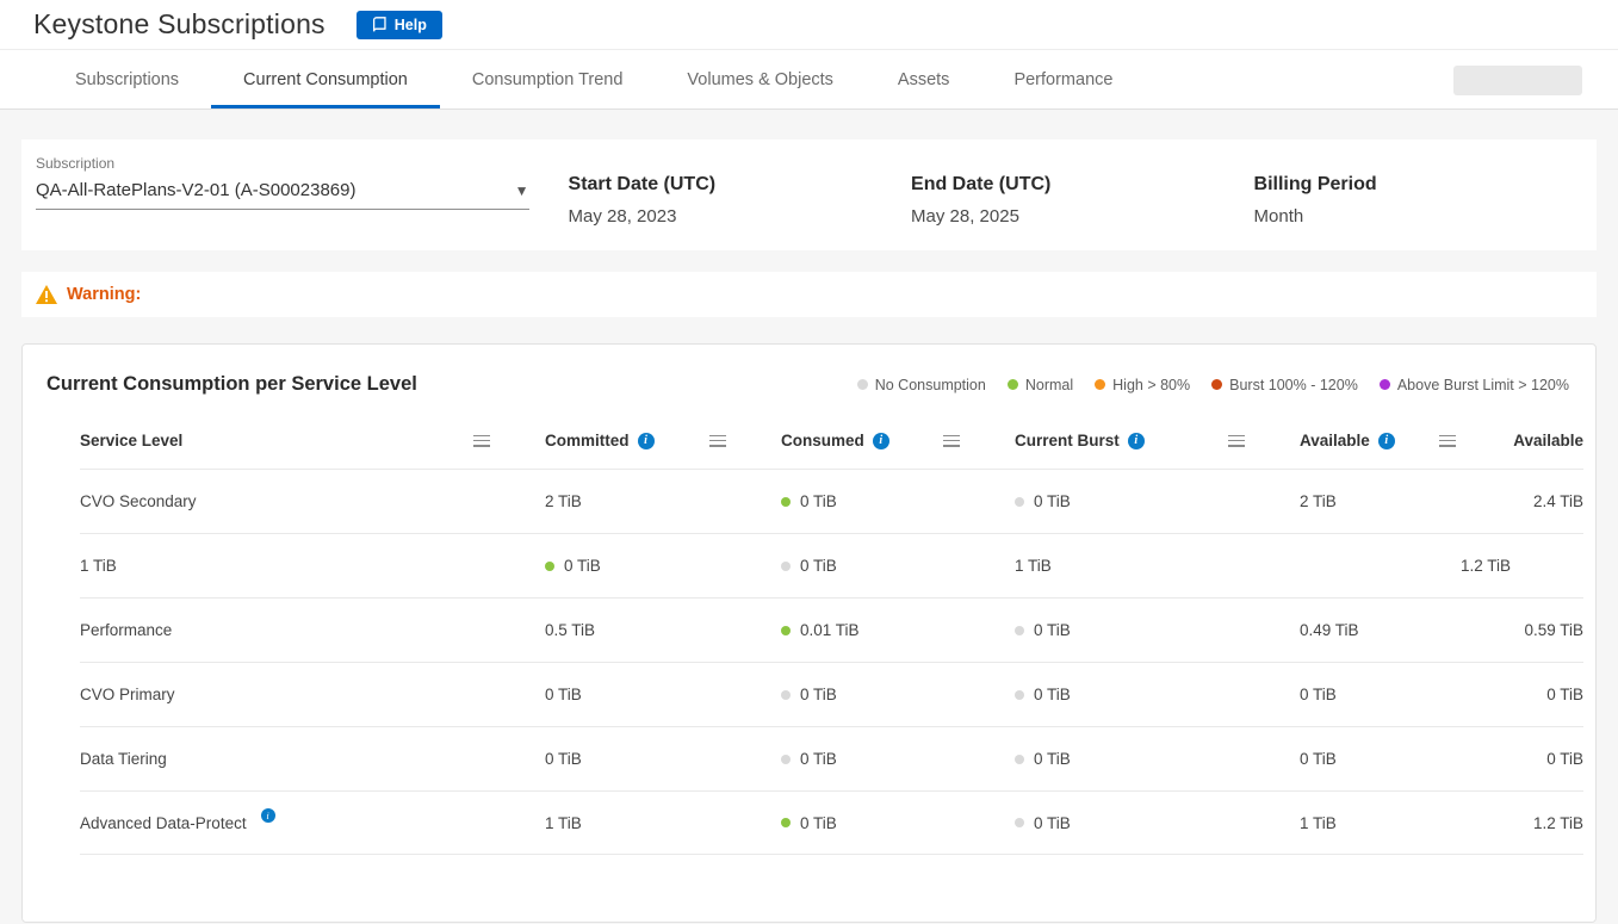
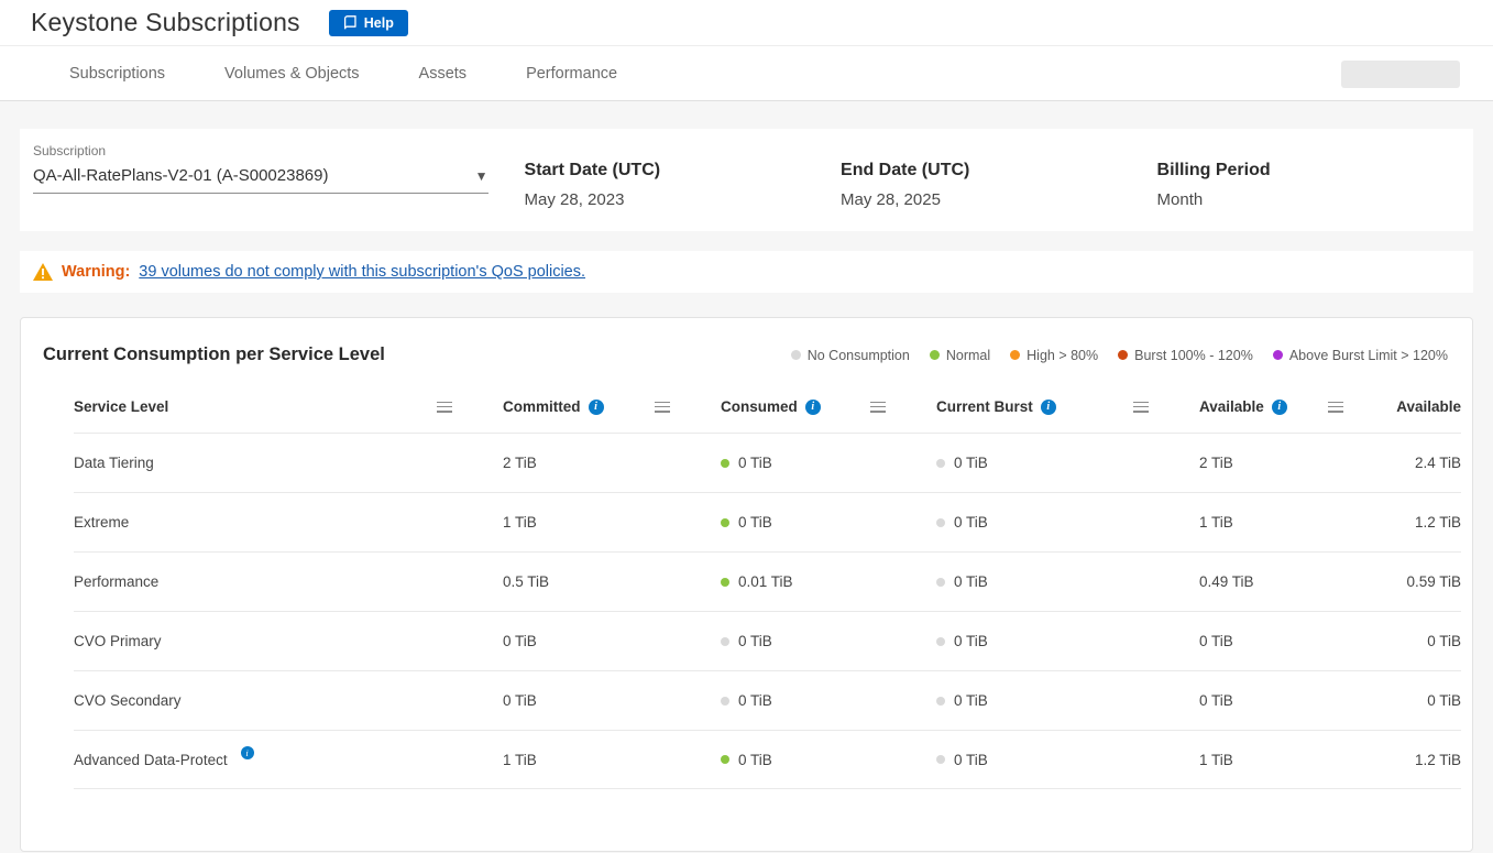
  Keystone Subscriptions
  Help
  Subscriptions
- Current Consumption
- Consumption Trend
  Volumes & Objects
  Assets
  Performance
  Subscription
  QA-All-RatePlans-V2-01 (A-S00023869)
  ▼
  Start Date (UTC)
  May 28, 2023
  End Date (UTC)
  May 28, 2025
  Billing Period
  Month
  Warning:
+ 39 volumes do not comply with this subscription's QoS policies.
  Current Consumption per Service Level
  No Consumption
  Normal
  High > 80%
  Burst 100% - 120%
  Above Burst Limit > 120%
  Service Level
  Committed
  i
  Consumed
  i
  Current Burst
  i
  Available
  i
  Available
- CVO Secondary
+ Data Tiering
  2 TiB
  0 TiB
  0 TiB
  2 TiB
  2.4 TiB
+ Extreme
  1 TiB
  0 TiB
  0 TiB
  1 TiB
  1.2 TiB
  Performance
  0.5 TiB
  0.01 TiB
  0 TiB
  0.49 TiB
  0.59 TiB
  CVO Primary
  0 TiB
  0 TiB
  0 TiB
  0 TiB
  0 TiB
- Data Tiering
+ CVO Secondary
  0 TiB
  0 TiB
  0 TiB
  0 TiB
  0 TiB
  Advanced Data-Protect
  i
  1 TiB
  0 TiB
  0 TiB
  1 TiB
  1.2 TiB
